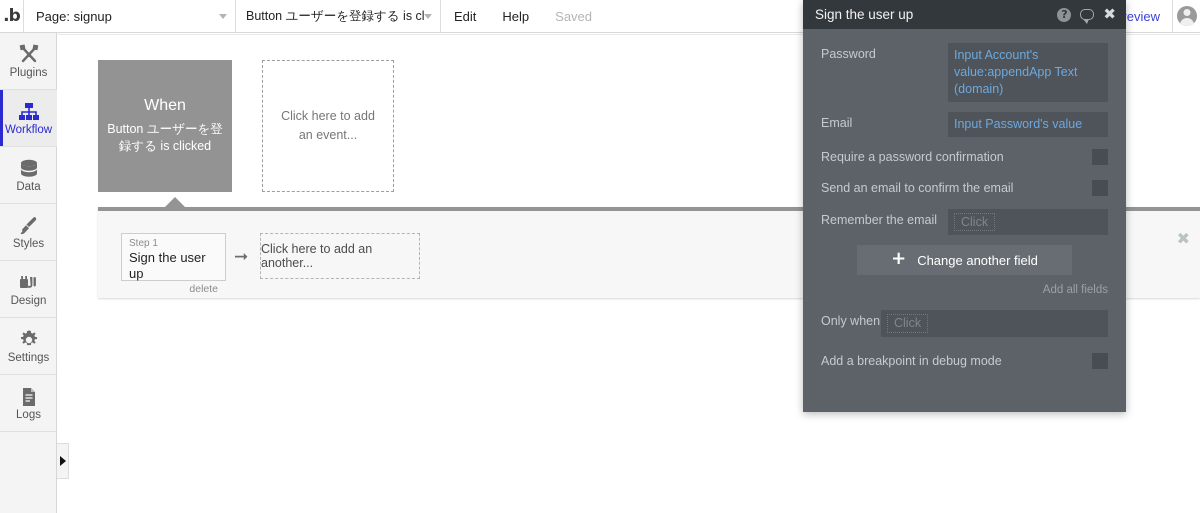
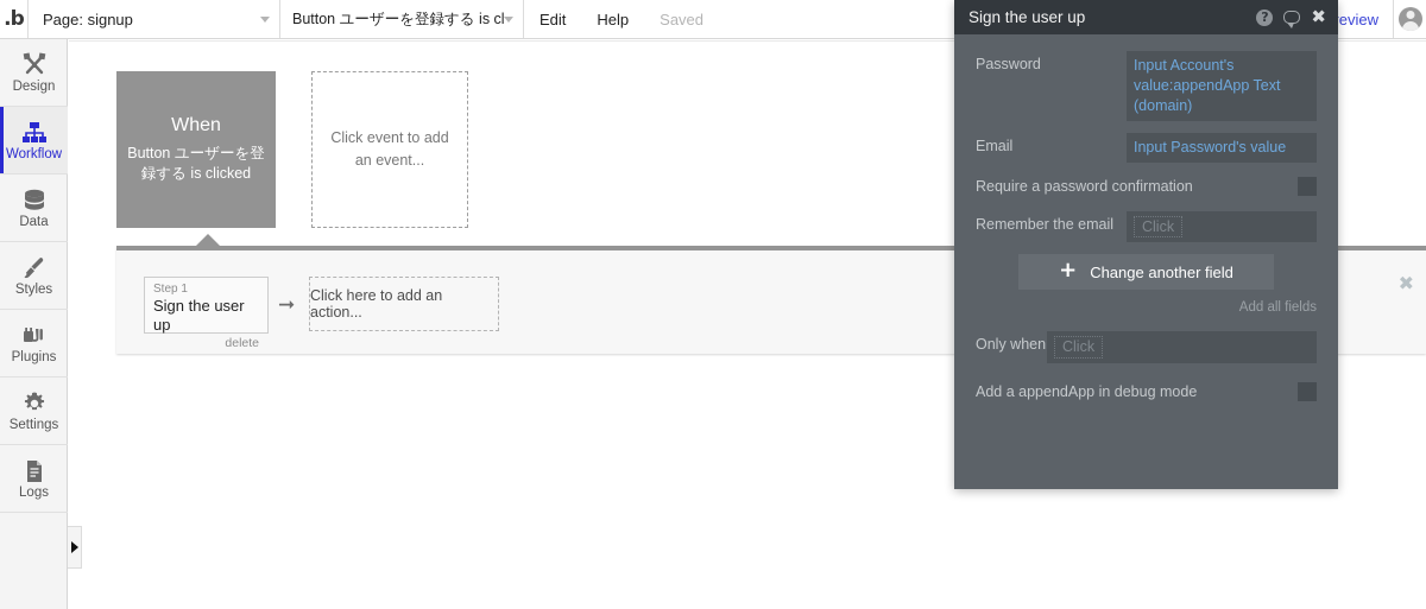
  .b
  Page: signup
  Button ユーザーを登録する is cl
  Edit
  Help
  Saved
  eview
- Plugins
+ Design
  Workflow
  Data
  Styles
- Design
+ Plugins
  Settings
  Logs
  When
  Button ユーザーを登録する is clicked
- Click here to add an event...
+ Click event to add an event...
  Step 1
  Sign the user up
  delete
  ➞
- Click here to add an another...
+ Click here to add an action...
  ✖
  Sign the user up
  ?
  ✖
  Password
  Input Account's value:appendApp Text (domain)
  Email
  Input Password's value
  Require a password confirmation
- Send an email to confirm the email
  Remember the email
  Click
  +
  Change another field
  Add all fields
  Only when
  Click
- Add a breakpoint in debug mode
+ Add a appendApp in debug mode
